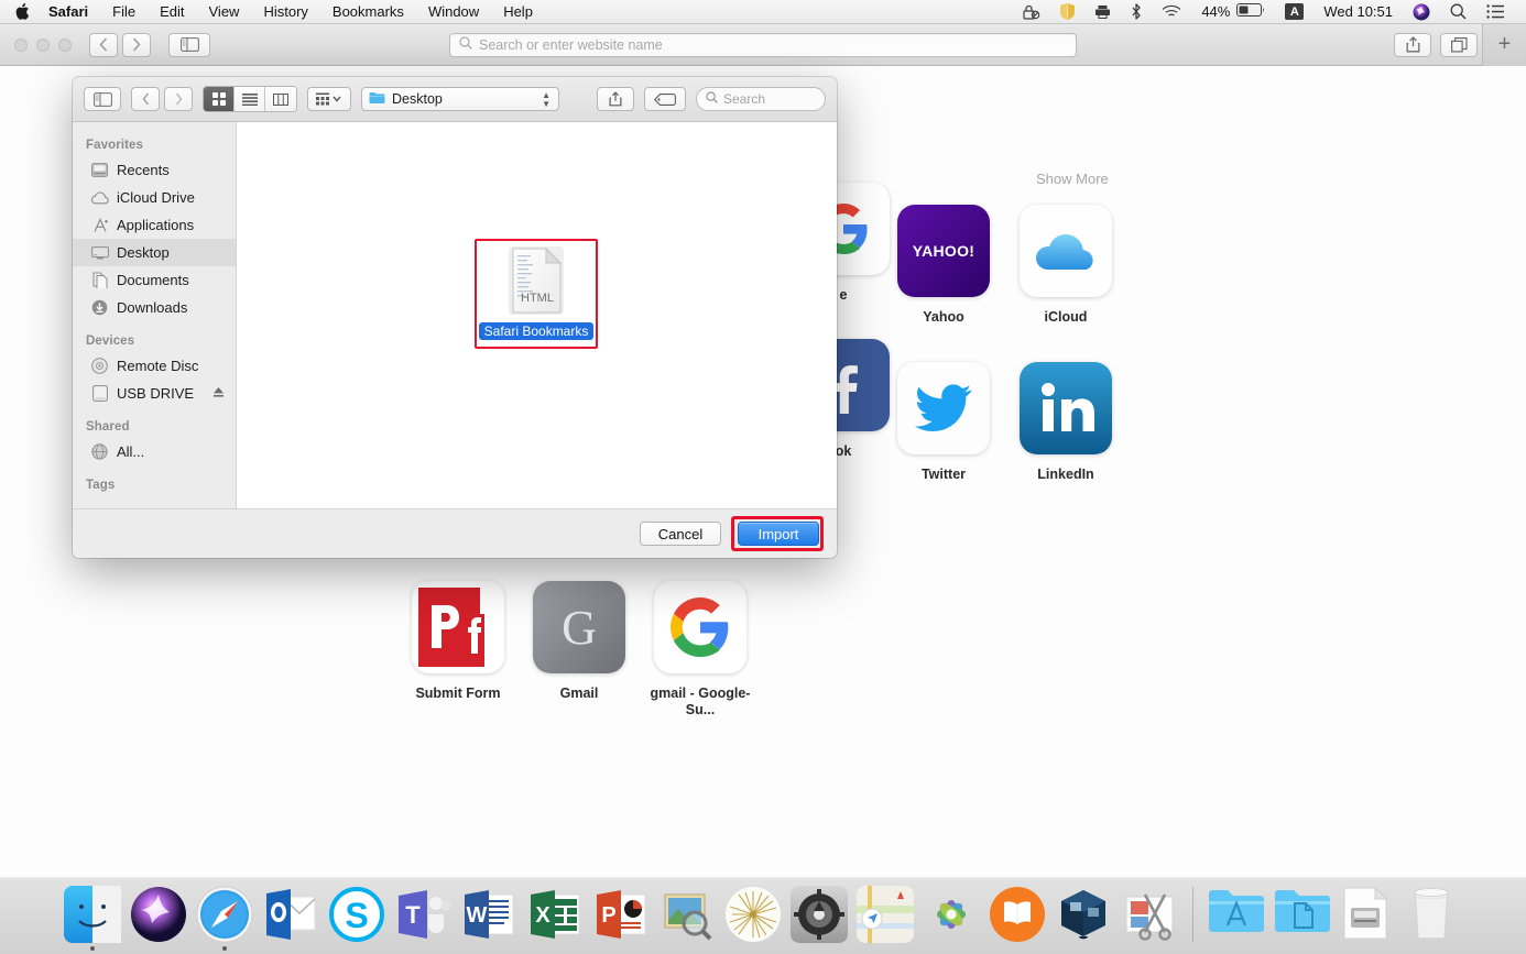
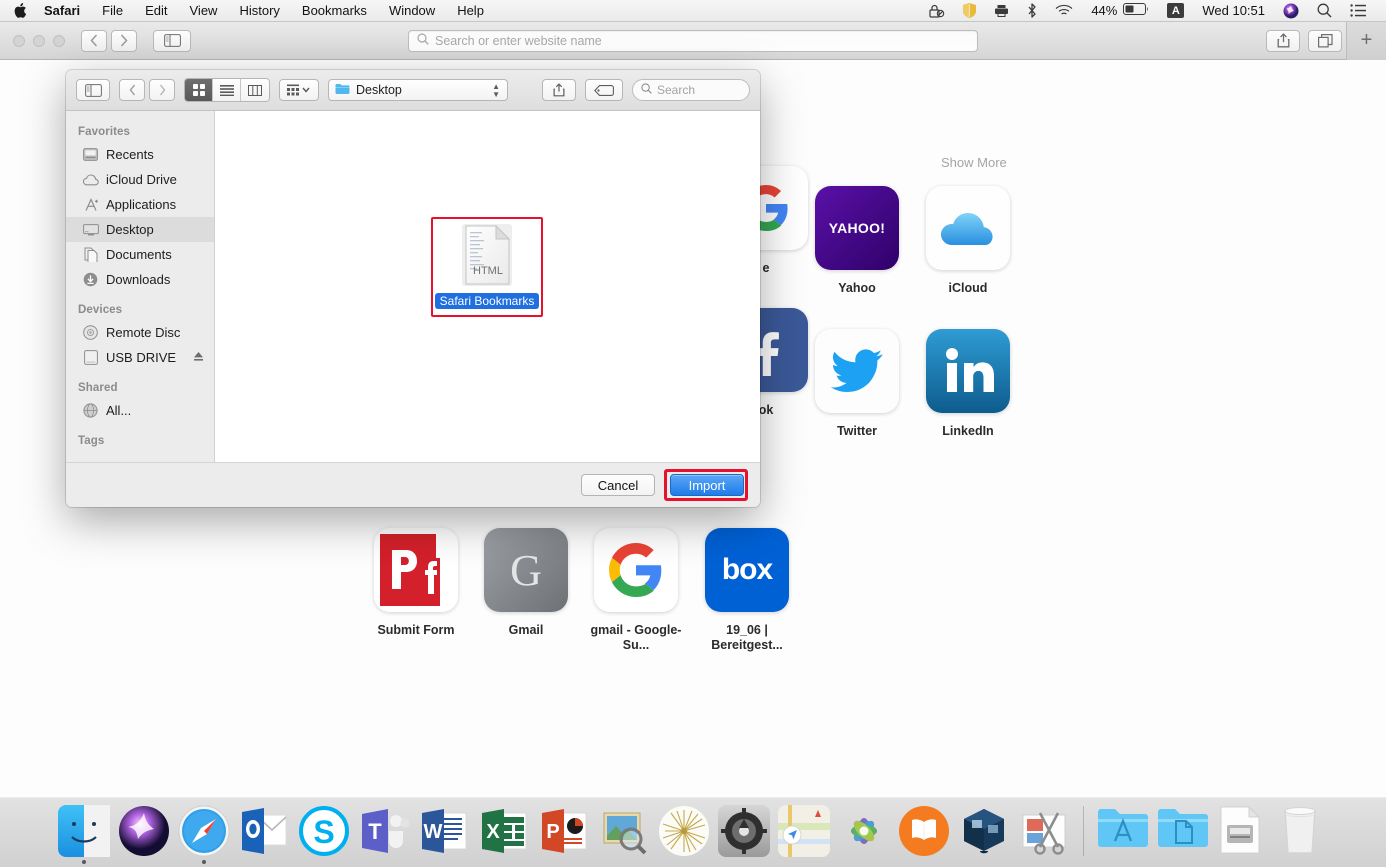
  Safari
  File
  Edit
  View
  History
  Bookmarks
  Window
  Help
  44%
  A
  Wed 10:51
  Search or enter website name
  +
  Show More
  e
  ok
  YAHOO!
  Yahoo
  iCloud
  Twitter
  LinkedIn
  Submit Form
  G
  Gmail
  gmail - Google-Su...
+ box
+ 19_06 | Bereitgest...
  Desktop
  ▲
  ▼
  Search
  Favorites
  Recents
  iCloud Drive
  Applications
  Desktop
  Documents
  Downloads
  Devices
  Remote Disc
  USB DRIVE
  Shared
  All...
  Tags
  HTML
  Safari Bookmarks
  Cancel
  Import
  S
  T
  W
  X
  P
